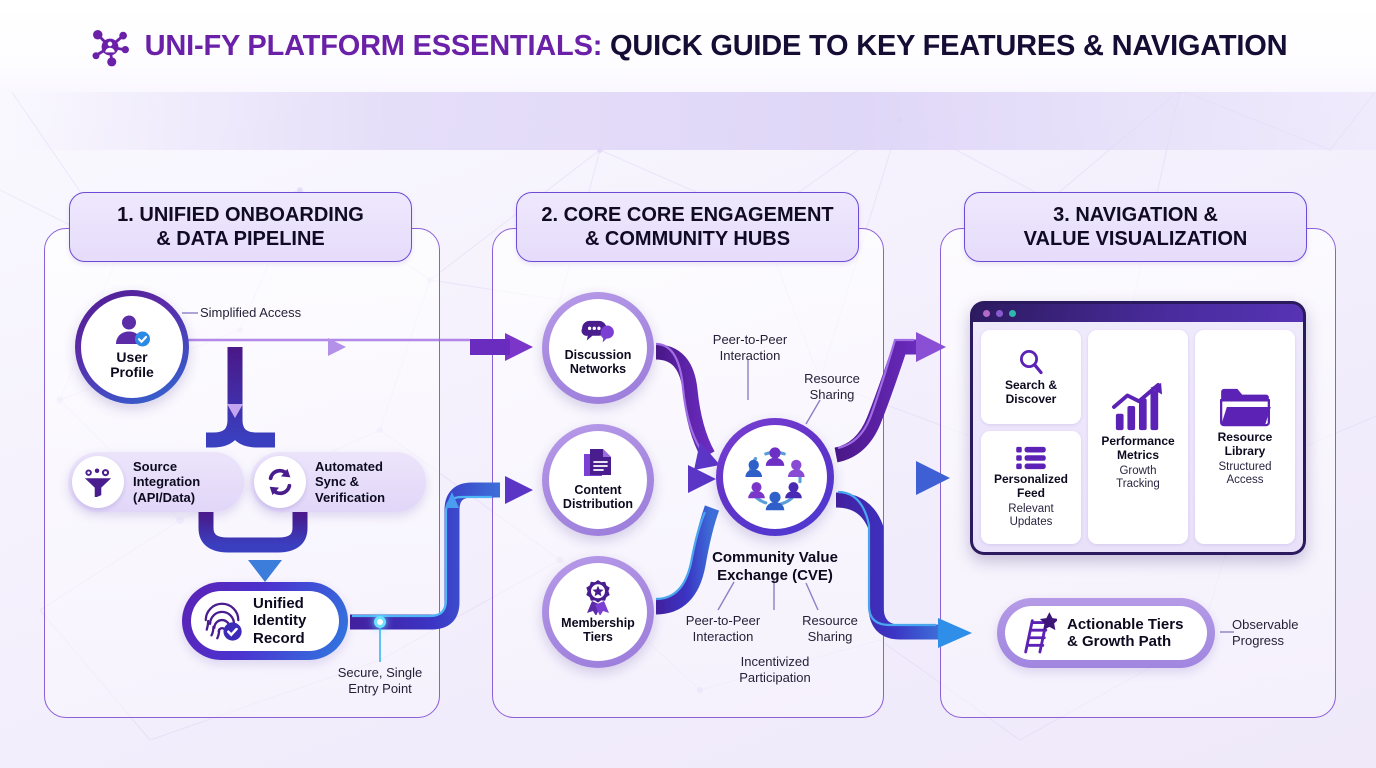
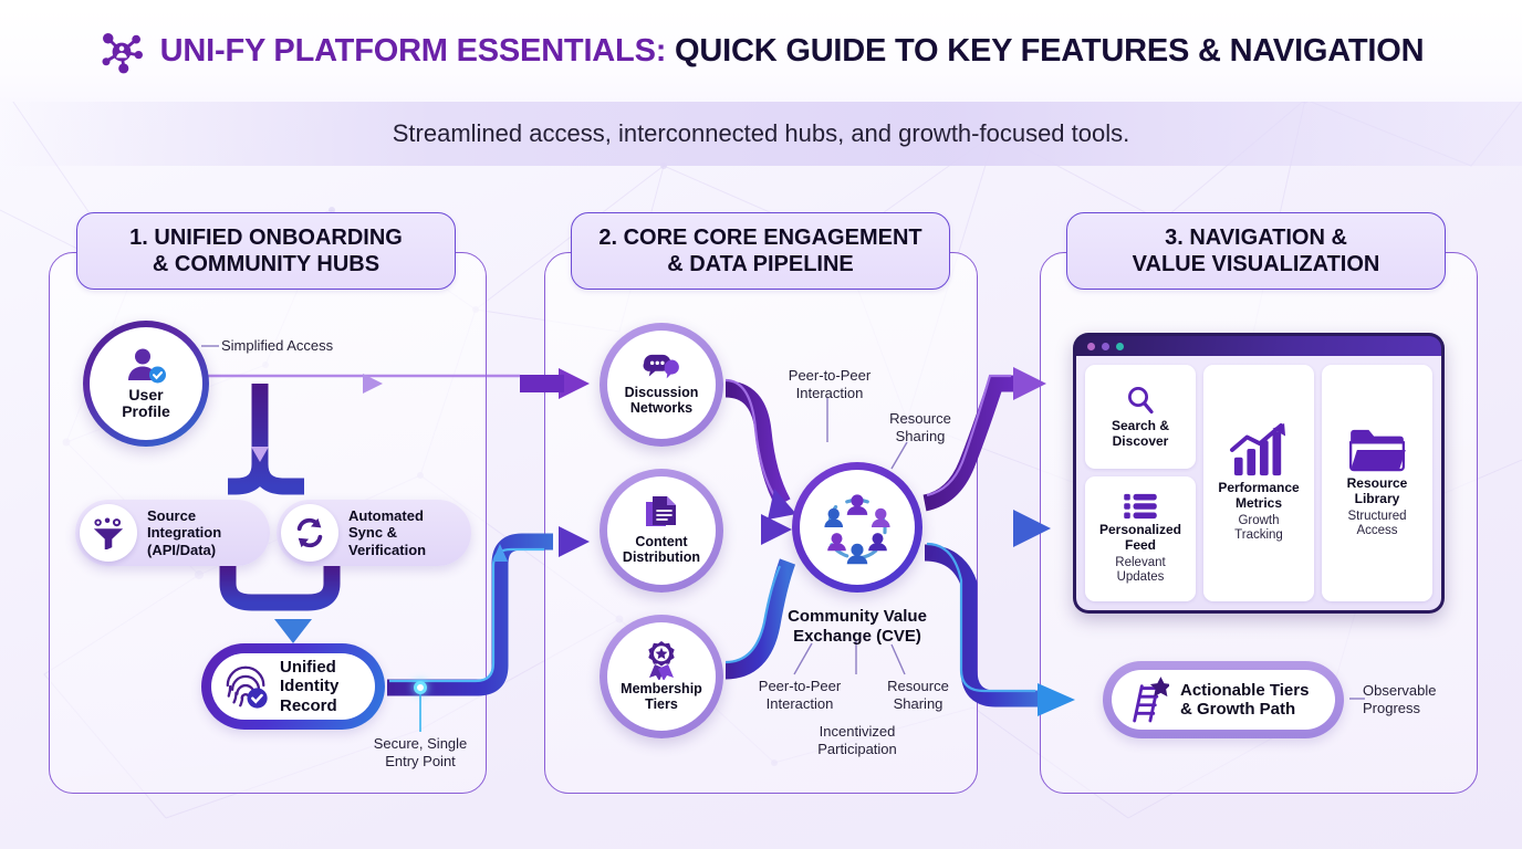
  UNI-FY PLATFORM ESSENTIALS: QUICK GUIDE TO KEY FEATURES & NAVIGATION
+ Streamlined access, interconnected hubs, and growth-focused tools.
  1. UNIFIED ONBOARDING
- & DATA PIPELINE
+ & COMMUNITY HUBS
  2. CORE CORE ENGAGEMENT
- & COMMUNITY HUBS
+ & DATA PIPELINE
  3. NAVIGATION &
  VALUE VISUALIZATION
  User
  Profile
  Source
  Integration
  (API/Data)
  Automated
  Sync &
  Verification
  Unified
  Identity
  Record
  Simplified Access
  Secure, Single
  Entry Point
  Discussion
  Networks
  Content
  Distribution
  Membership
  Tiers
  Community Value
  Exchange (CVE)
  Peer-to-Peer
  Interaction
  Resource
  Sharing
  Peer-to-Peer
  Interaction
  Resource
  Sharing
  Incentivized
  Participation
  Search &
  Discover
  Personalized
  Feed
  Relevant
  Updates
  Performance
  Metrics
  Growth
  Tracking
  Resource
  Library
  Structured
  Access
  Actionable Tiers
  & Growth Path
  Observable
  Progress
